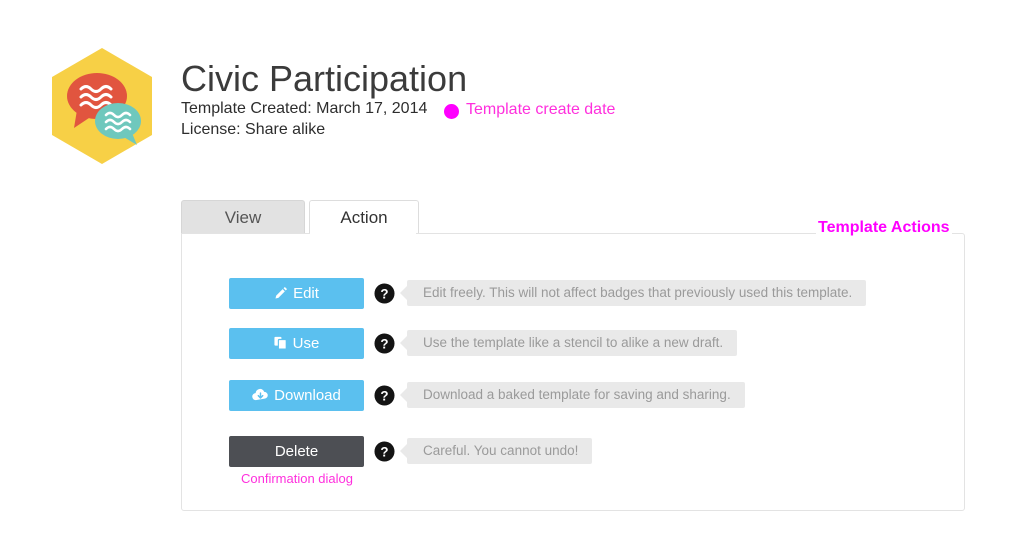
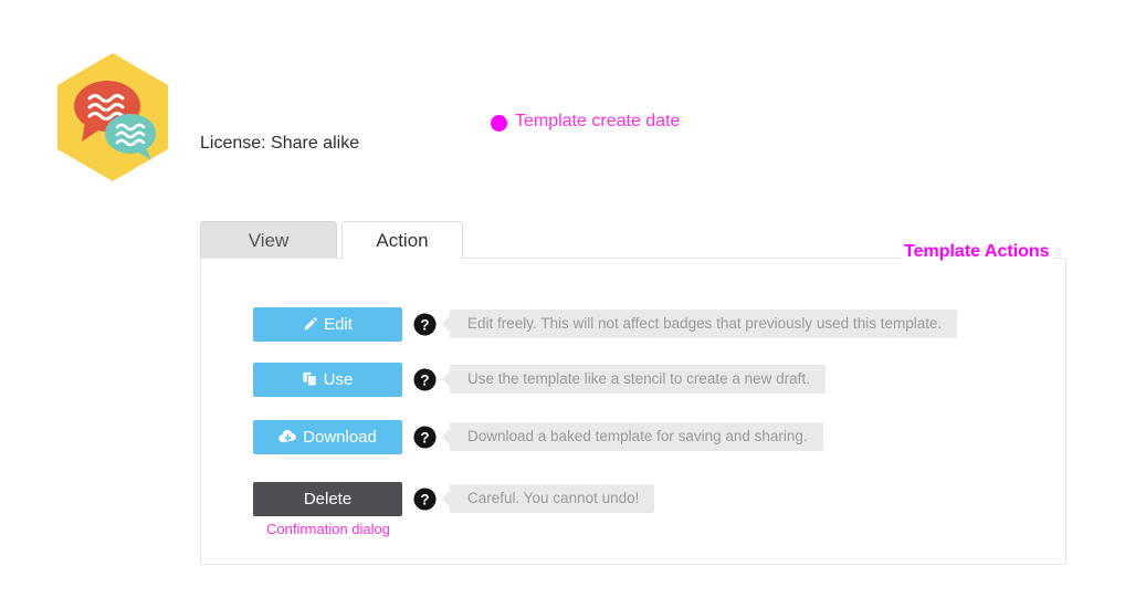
- Civic Participation
- Template Created: March 17, 2014
  License: Share alike
  Template create date
  View
  Action
  Template Actions
  Edit
  ?
  Edit freely. This will not affect badges that previously used this template.
  Use
  ?
- Use the template like a stencil to alike a new draft.
+ Use the template like a stencil to create a new draft.
  Download
  ?
  Download a baked template for saving and sharing.
  Delete
  ?
  Careful. You cannot undo!
  Confirmation dialog
